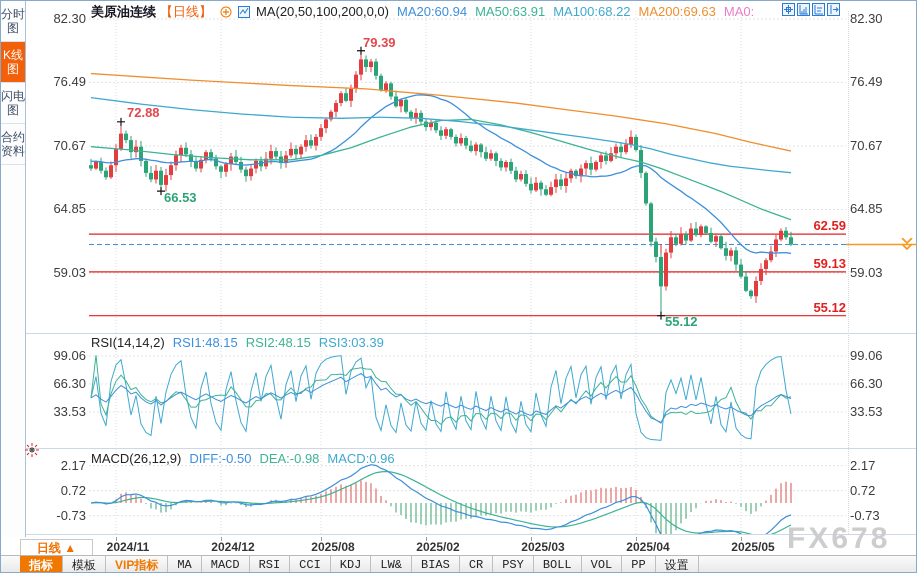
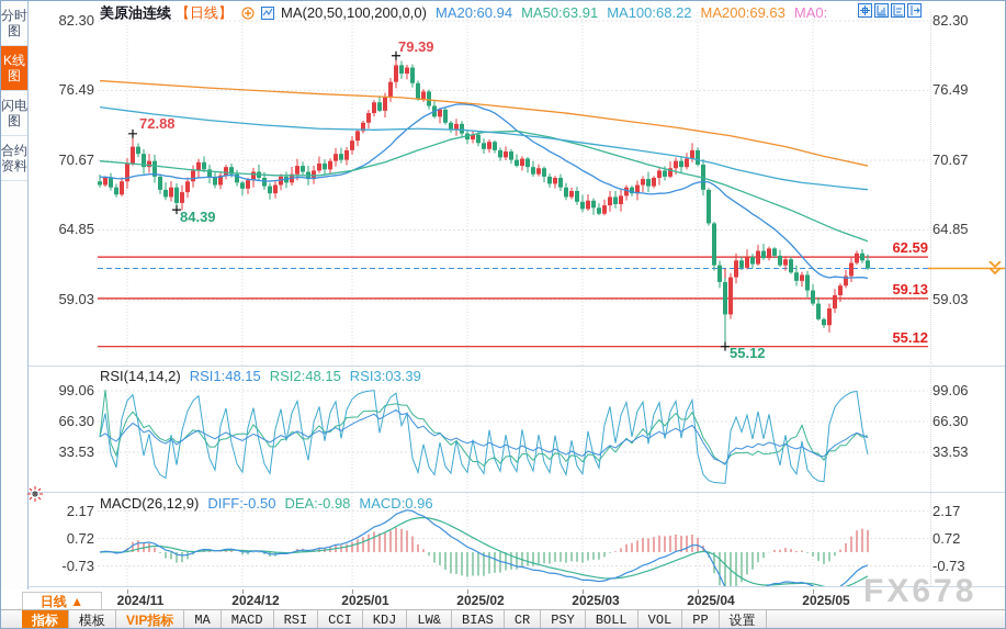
  分时图
  K线图
  闪电图
  合约资料
  美原油连续 【日线】 MA(20,50,100,200,0,0) MA20:60.94 MA50:63.91 MA100:68.22 MA200:69.63 MA0:
  RSI(14,14,2) RSI1:48.15 RSI2:48.15 RSI3:03.39
  MACD(26,12,9) DIFF:-0.50 DEA:-0.98 MACD:0.96
  82.30
  82.30
  76.49
  76.49
  70.67
  70.67
  64.85
  64.85
  59.03
  59.03
  99.06
  99.06
  66.30
  66.30
  33.53
  33.53
  2.17
  2.17
  0.72
  0.72
  -0.73
  -0.73
  62.59
  59.13
  55.12
  72.88
- 66.53
+ 84.39
  79.39
  55.12
  日线 ▲
  2024/11
  2024/12
- 2025/08
+ 2025/01
  2025/02
  2025/03
  2025/04
  2025/05
  FX678
  指标
  模板
  VIP指标
  MA
  MACD
  RSI
  CCI
  KDJ
  LW&
  BIAS
  CR
  PSY
  BOLL
  VOL
  PP
  设置
